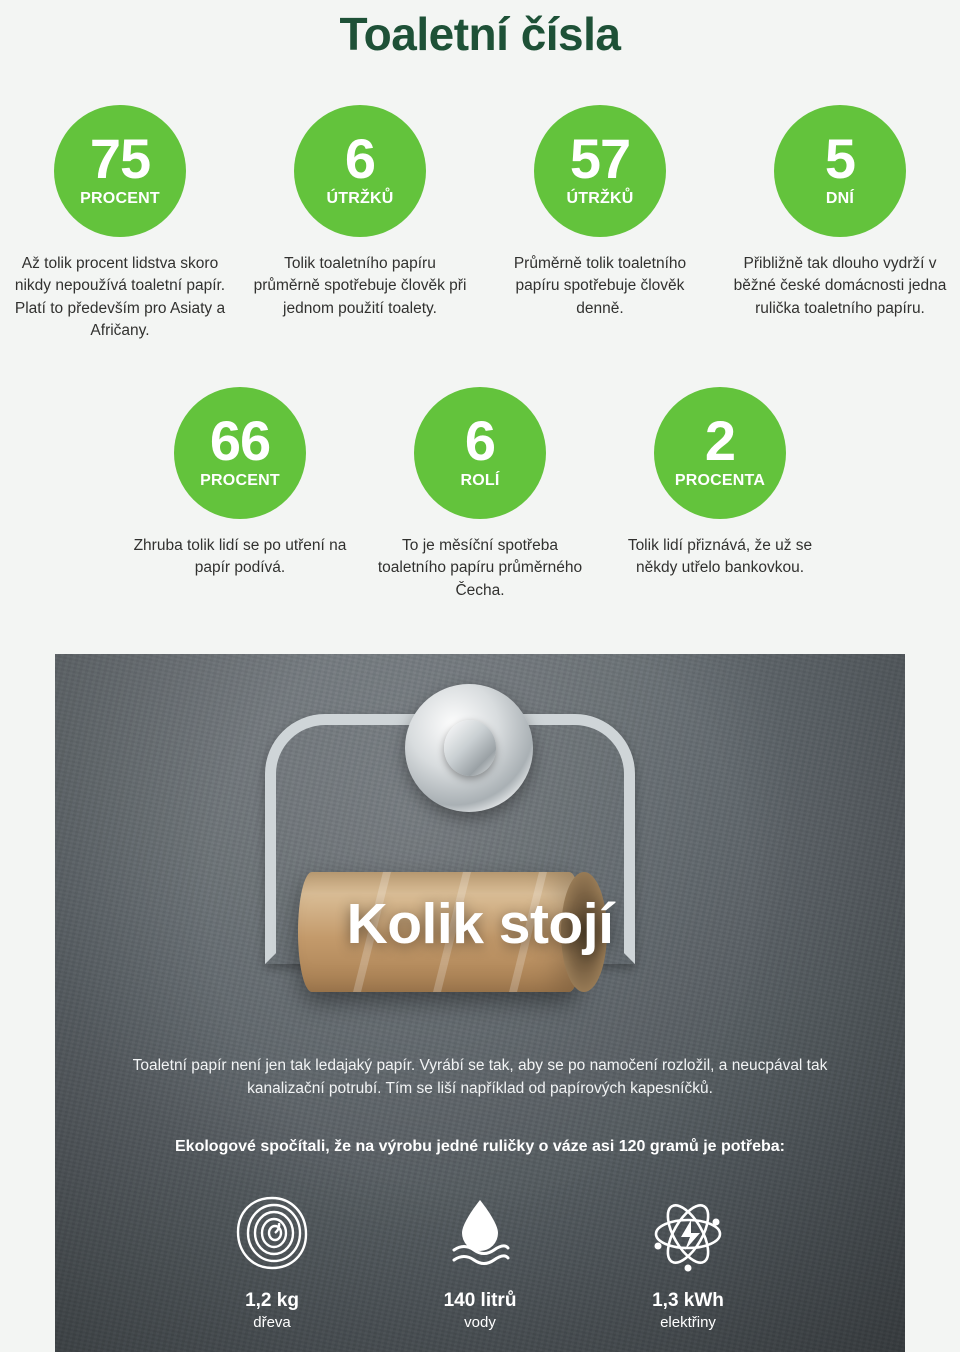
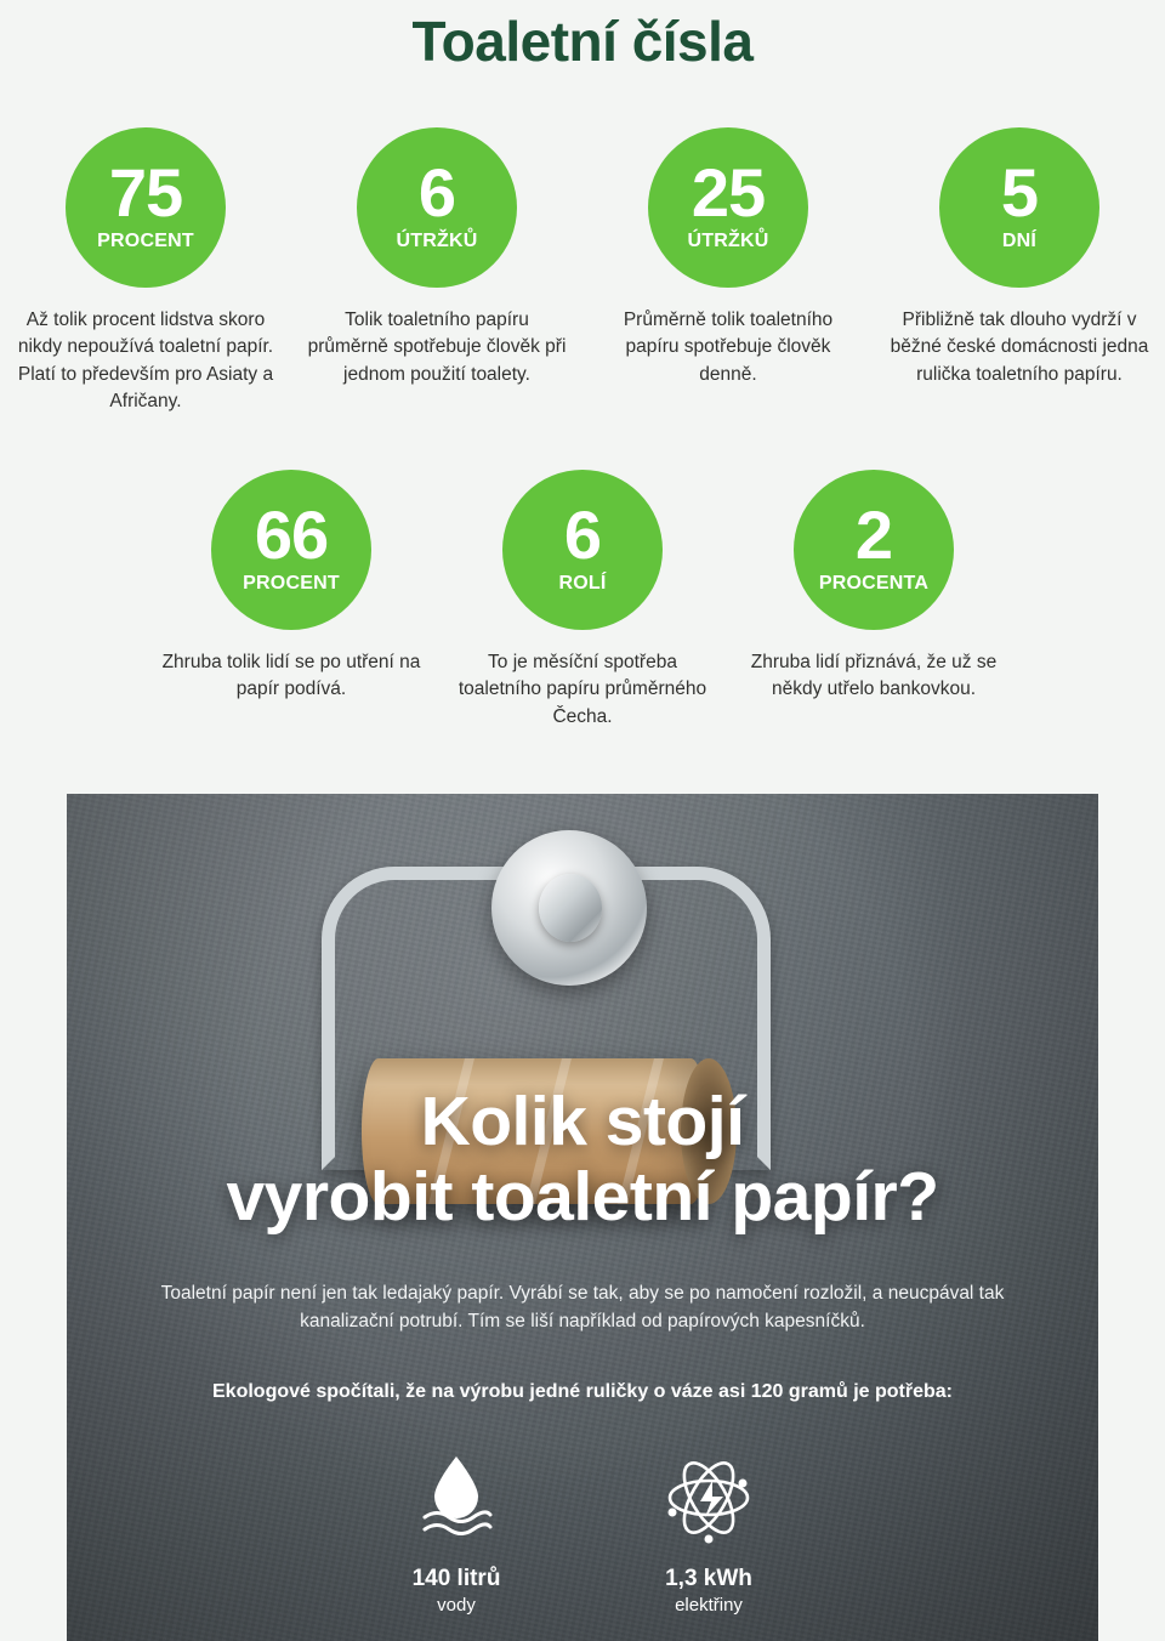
  Toaletní čísla
  75
  PROCENT
  Až tolik procent lidstva skoro nikdy nepoužívá toaletní papír. Platí to především pro Asiaty a Afričany.
  6
  ÚTRŽKŮ
  Tolik toaletního papíru průměrně spotřebuje člověk při jednom použití toalety.
- 57
+ 25
  ÚTRŽKŮ
  Průměrně tolik toaletního papíru spotřebuje člověk denně.
  5
  DNÍ
  Přibližně tak dlouho vydrží v běžné české domácnosti jedna rulička toaletního papíru.
  66
  PROCENT
  Zhruba tolik lidí se po utření na papír podívá.
  6
  ROLÍ
  To je měsíční spotřeba toaletního papíru průměrného Čecha.
  2
  PROCENTA
- Tolik lidí přiznává, že už se někdy utřelo bankovkou.
+ Zhruba lidí přiznává, že už se někdy utřelo bankovkou.
  Kolik stojí
+ vyrobit toaletní papír?
  Toaletní papír není jen tak ledajaký papír. Vyrábí se tak, aby se po namočení rozložil, a neucpával tak kanalizační potrubí. Tím se liší například od papírových kapesníčků.
  Ekologové spočítali, že na výrobu jedné ruličky o váze asi 120 gramů je potřeba:
- 1,2 kg
- dřeva
  140 litrů
  vody
  1,3 kWh
  elektřiny
